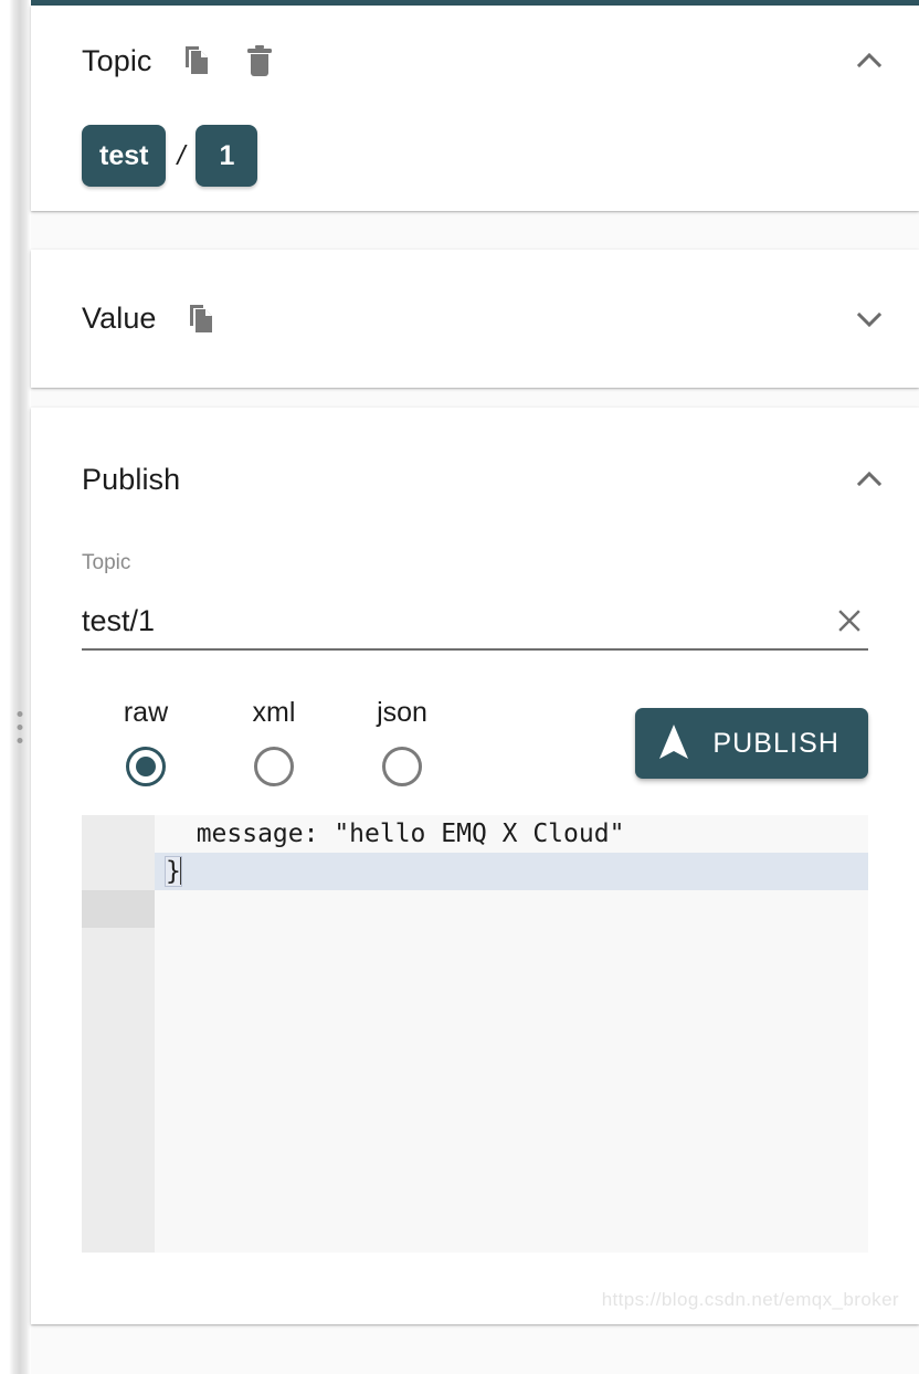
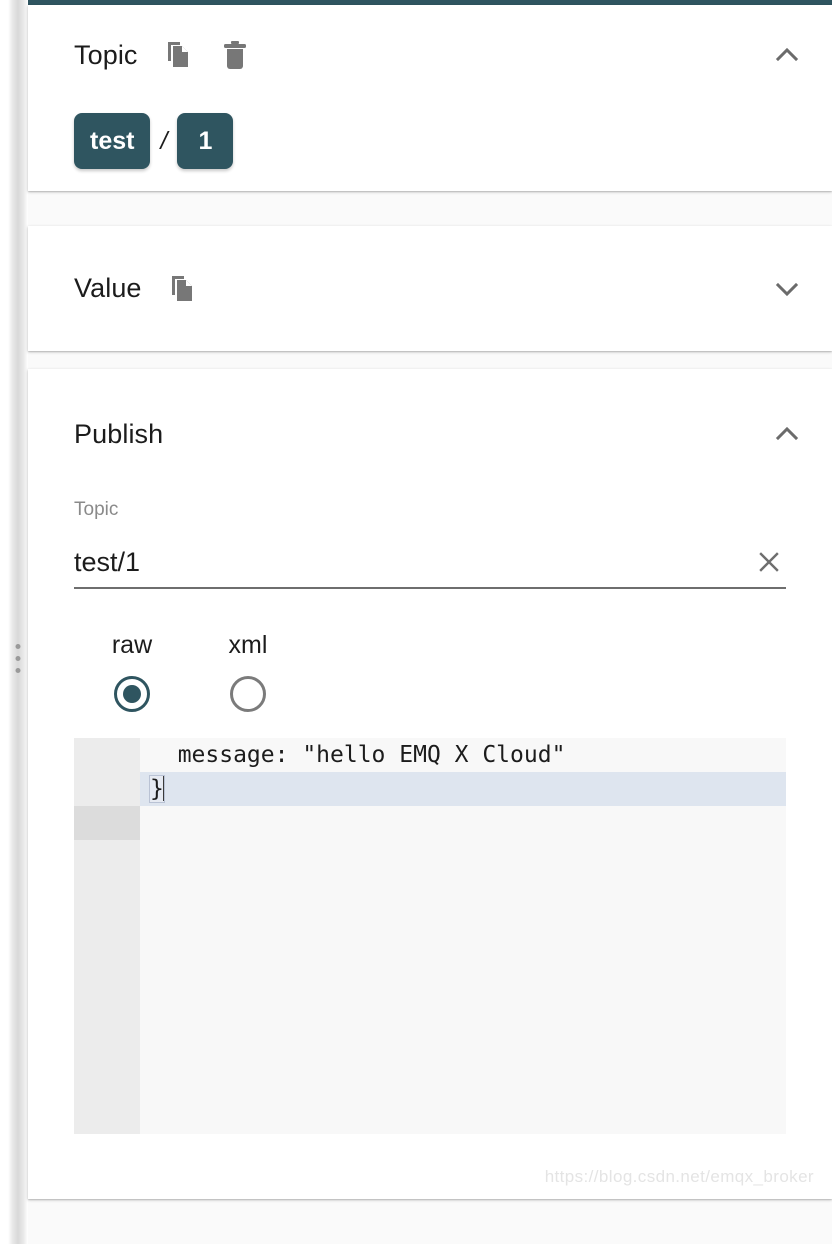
  Topic
  test
  /
  1
  Value
  Publish
  Topic
  test/1
  raw
  xml
- json
- PUBLISH
  message: "hello EMQ X Cloud"
  }
  https://blog.csdn.net/emqx_broker
